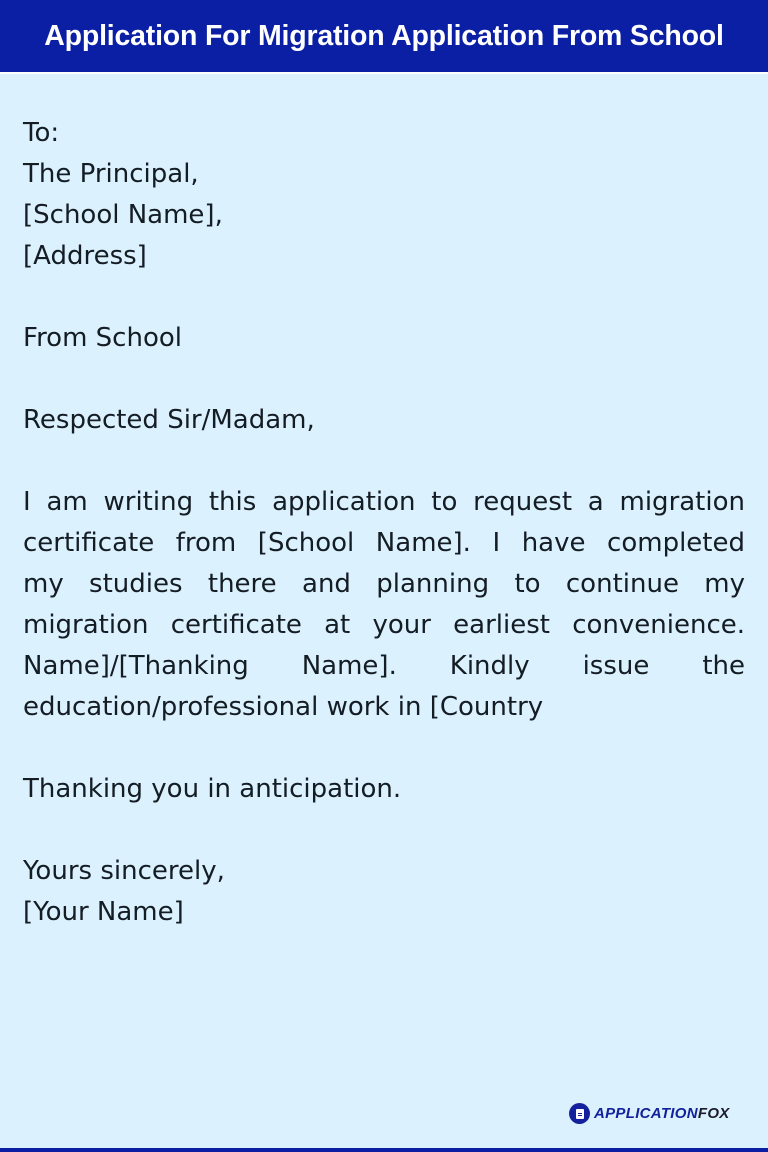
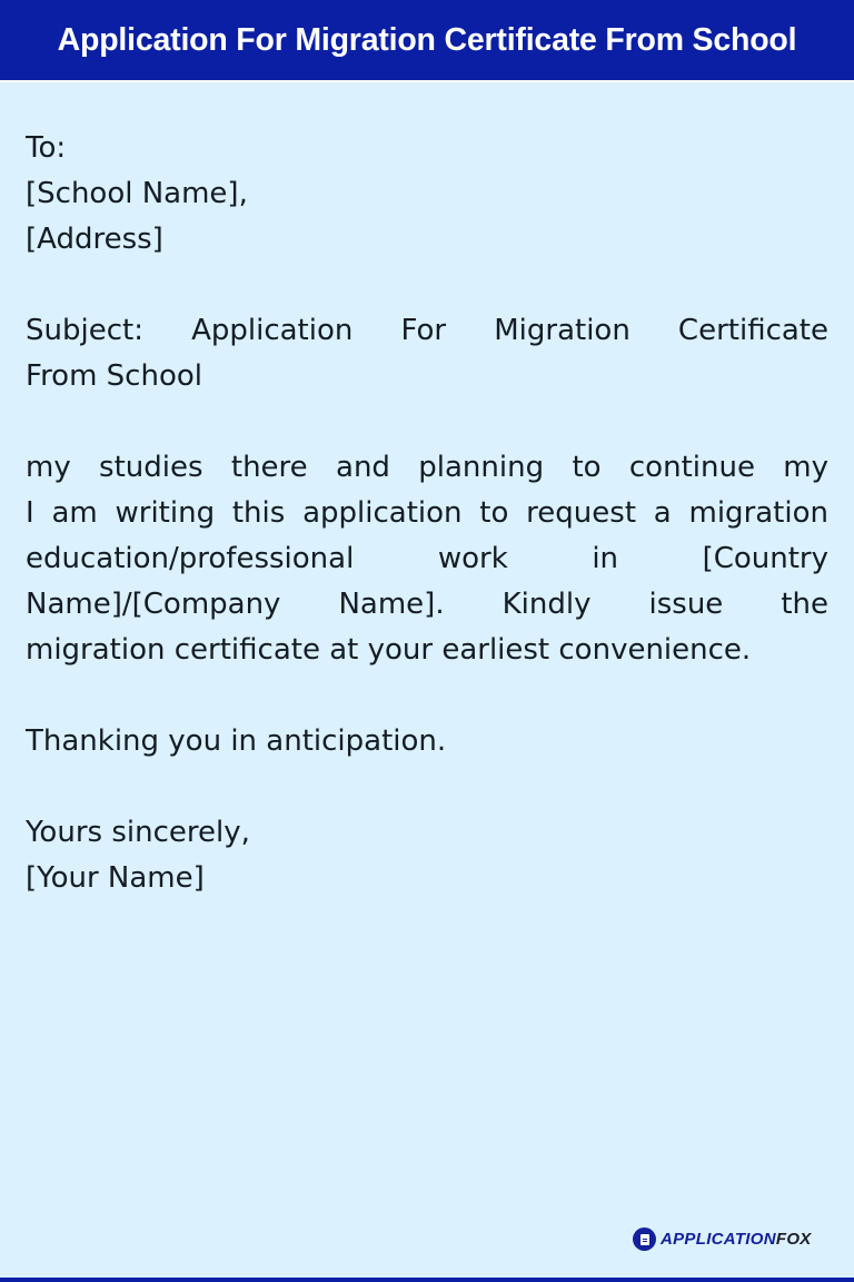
- Application For Migration Application From School
+ Application For Migration Certificate From School
  To:
- The Principal,
  [School Name],
  [Address]
+ Subject: Application For Migration Certificate
  From School
- Respected Sir/Madam,
- I am writing this application to request a migration
+ my studies there and planning to continue my
- certificate from [School Name]. I have completed
- my studies there and planning to continue my
+ I am writing this application to request a migration
- migration certificate at your earliest convenience.
+ education/professional work in [Country
- Name]/[Thanking Name]. Kindly issue the
+ Name]/[Company Name]. Kindly issue the
- education/professional work in [Country
+ migration certificate at your earliest convenience.
  Thanking you in anticipation.
  Yours sincerely,
  [Your Name]
  APPLICATIONFOX
